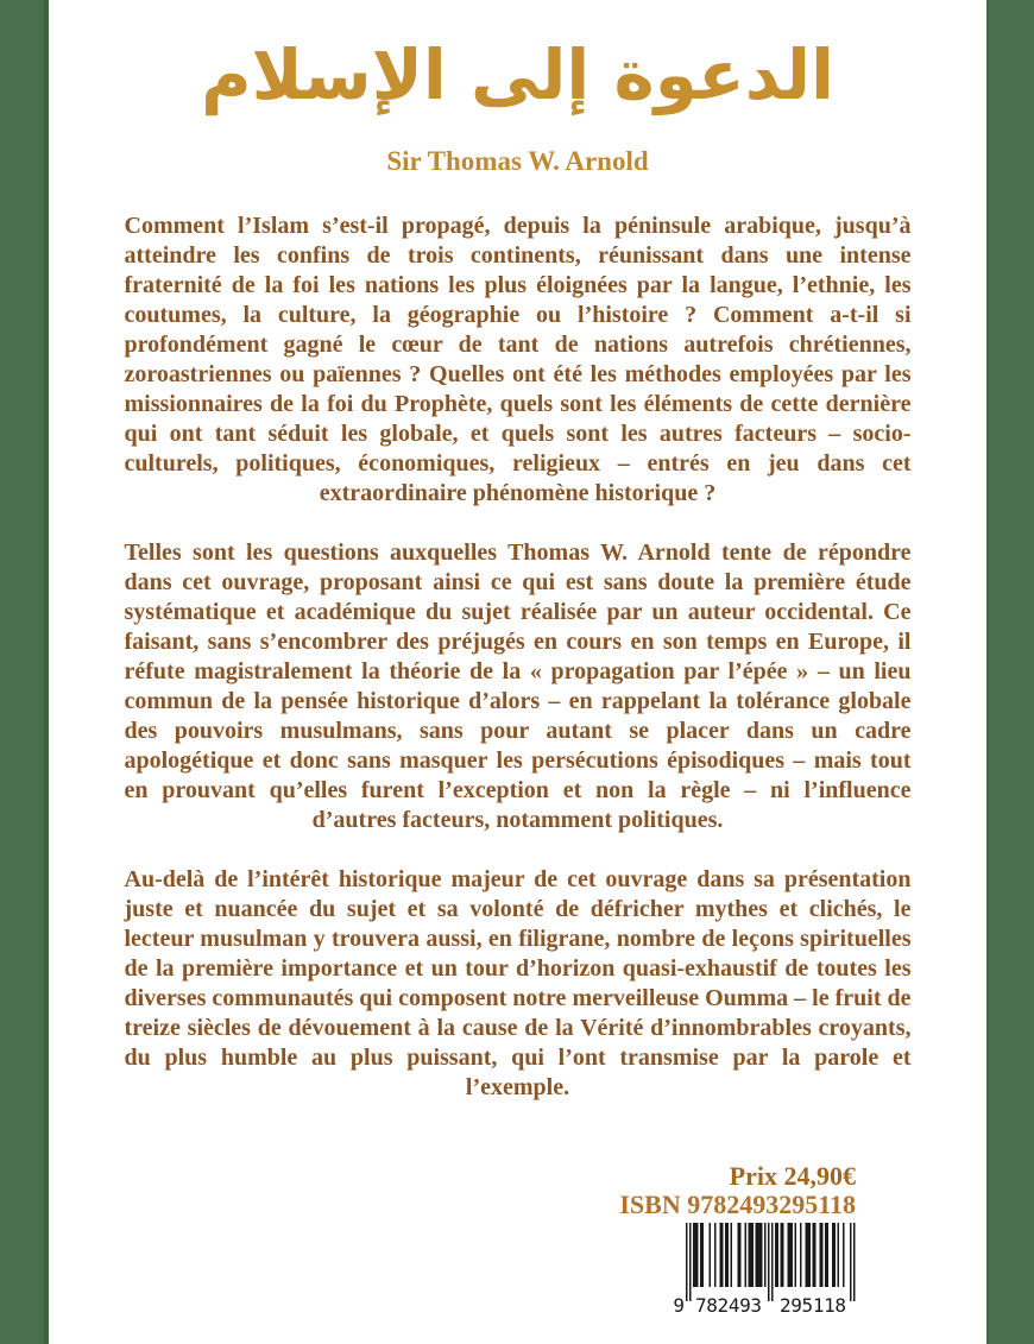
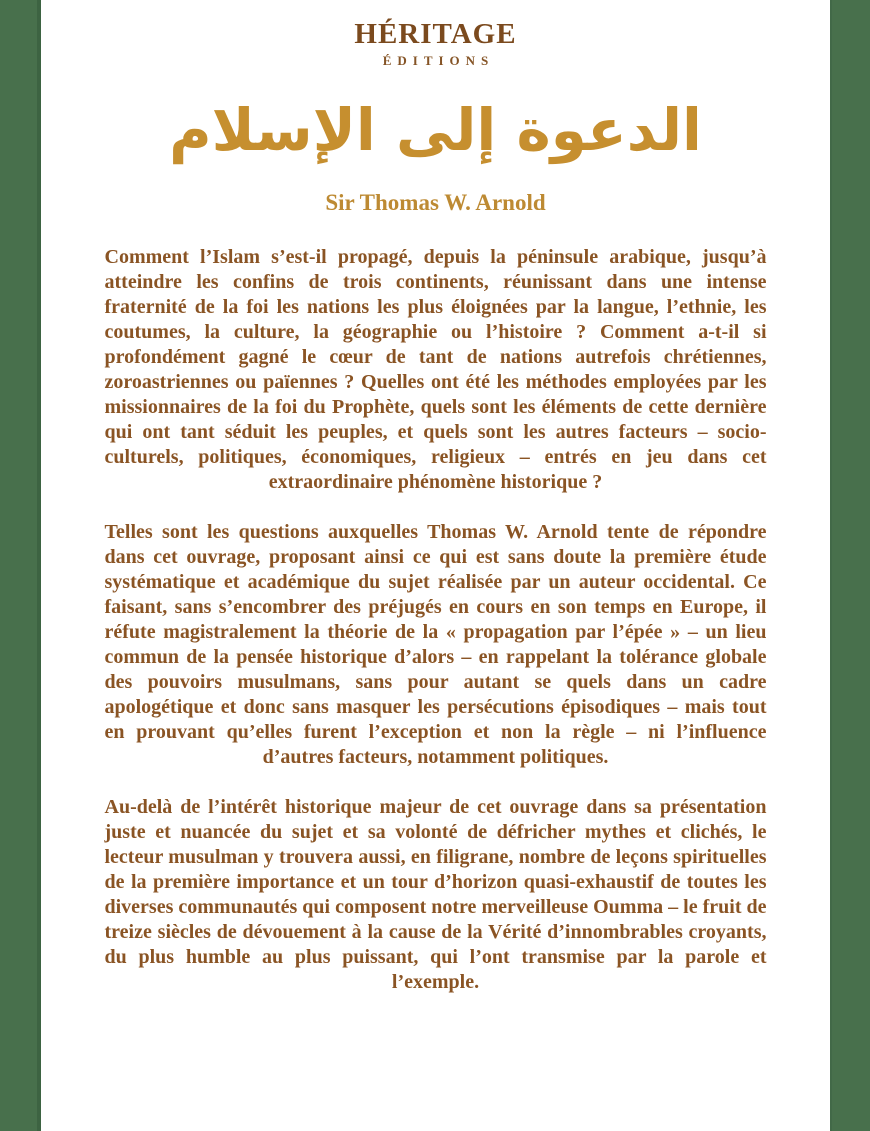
+ HÉRITAGE
+ ÉDITIONS
  الدعوة إلى الإسلام
  Sir Thomas W. Arnold
- Comment l’Islam s’est-il propagé, depuis la péninsule arabique, jusqu’à atteindre les confins de trois continents, réunissant dans une intense fraternité de la foi les nations les plus éloignées par la langue, l’ethnie, les coutumes, la culture, la géographie ou l’histoire ? Comment a-t-il si profondément gagné le cœur de tant de nations autrefois chrétiennes, zoroastriennes ou païennes ? Quelles ont été les méthodes employées par les missionnaires de la foi du Prophète, quels sont les éléments de cette dernière qui ont tant séduit les globale, et quels sont les autres facteurs – socio-culturels, politiques, économiques, religieux – entrés en jeu dans cet extraordinaire phénomène historique ?
+ Comment l’Islam s’est-il propagé, depuis la péninsule arabique, jusqu’à atteindre les confins de trois continents, réunissant dans une intense fraternité de la foi les nations les plus éloignées par la langue, l’ethnie, les coutumes, la culture, la géographie ou l’histoire ? Comment a-t-il si profondément gagné le cœur de tant de nations autrefois chrétiennes, zoroastriennes ou païennes ? Quelles ont été les méthodes employées par les missionnaires de la foi du Prophète, quels sont les éléments de cette dernière qui ont tant séduit les peuples, et quels sont les autres facteurs – socio-culturels, politiques, économiques, religieux – entrés en jeu dans cet extraordinaire phénomène historique ?
- Telles sont les questions auxquelles Thomas W. Arnold tente de répondre dans cet ouvrage, proposant ainsi ce qui est sans doute la première étude systématique et académique du sujet réalisée par un auteur occidental. Ce faisant, sans s’encombrer des préjugés en cours en son temps en Europe, il réfute magistralement la théorie de la « propagation par l’épée » – un lieu commun de la pensée historique d’alors – en rappelant la tolérance globale des pouvoirs musulmans, sans pour autant se placer dans un cadre apologétique et donc sans masquer les persécutions épisodiques – mais tout en prouvant qu’elles furent l’exception et non la règle – ni l’influence d’autres facteurs, notamment politiques.
+ Telles sont les questions auxquelles Thomas W. Arnold tente de répondre dans cet ouvrage, proposant ainsi ce qui est sans doute la première étude systématique et académique du sujet réalisée par un auteur occidental. Ce faisant, sans s’encombrer des préjugés en cours en son temps en Europe, il réfute magistralement la théorie de la « propagation par l’épée » – un lieu commun de la pensée historique d’alors – en rappelant la tolérance globale des pouvoirs musulmans, sans pour autant se quels dans un cadre apologétique et donc sans masquer les persécutions épisodiques – mais tout en prouvant qu’elles furent l’exception et non la règle – ni l’influence d’autres facteurs, notamment politiques.
  Au-delà de l’intérêt historique majeur de cet ouvrage dans sa présentation juste et nuancée du sujet et sa volonté de défricher mythes et clichés, le lecteur musulman y trouvera aussi, en filigrane, nombre de leçons spirituelles de la première importance et un tour d’horizon quasi-exhaustif de toutes les diverses communautés qui composent notre merveilleuse Oumma – le fruit de treize siècles de dévouement à la cause de la Vérité d’innombrables croyants, du plus humble au plus puissant, qui l’ont transmise par la parole et l’exemple.
- Prix 24,90€
- ISBN 9782493295118
- 9
- 782493
- 295118
